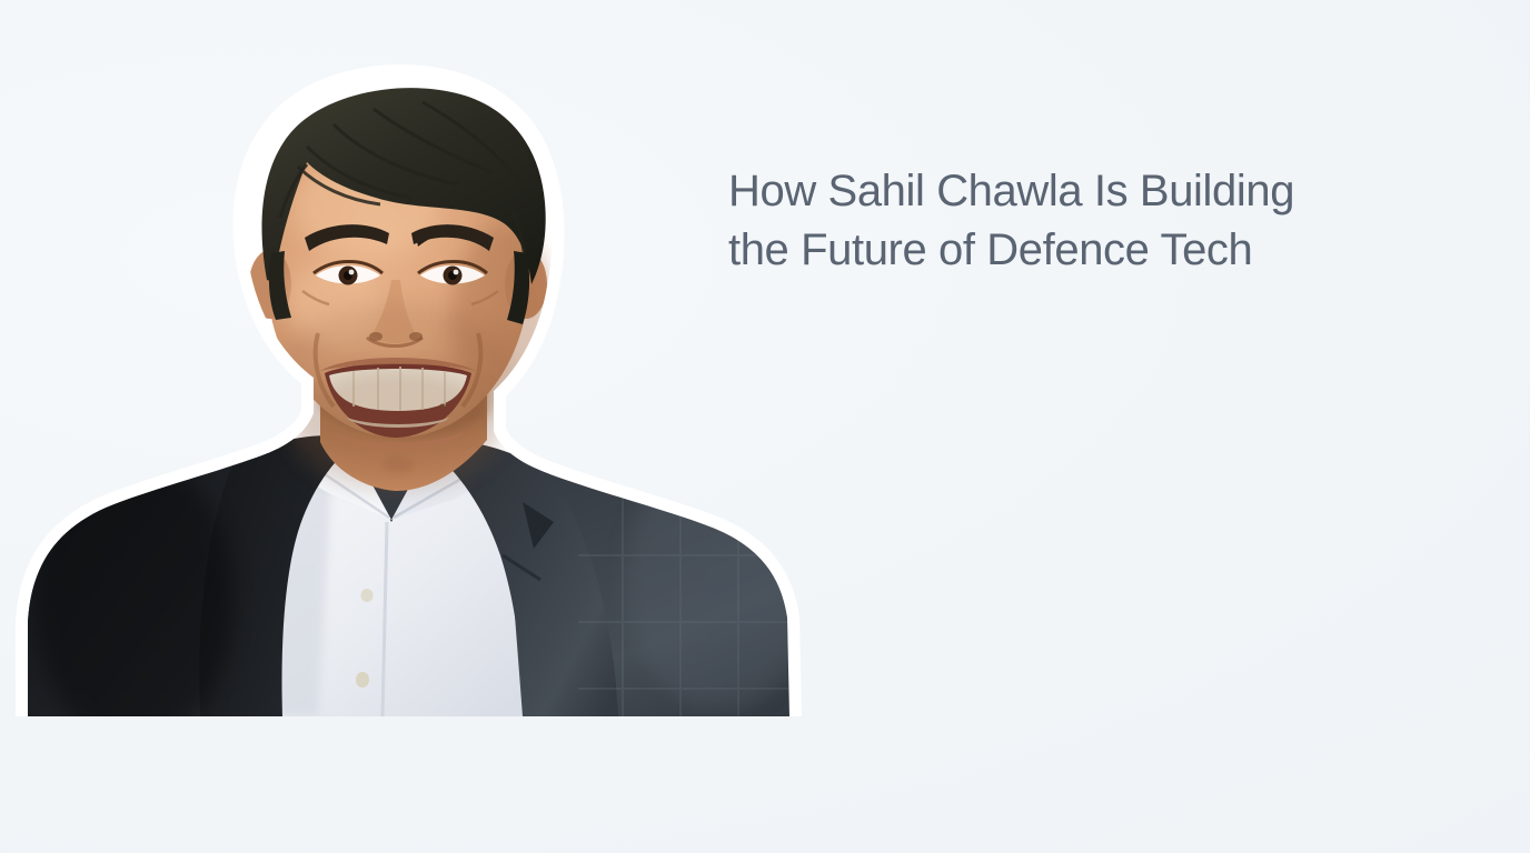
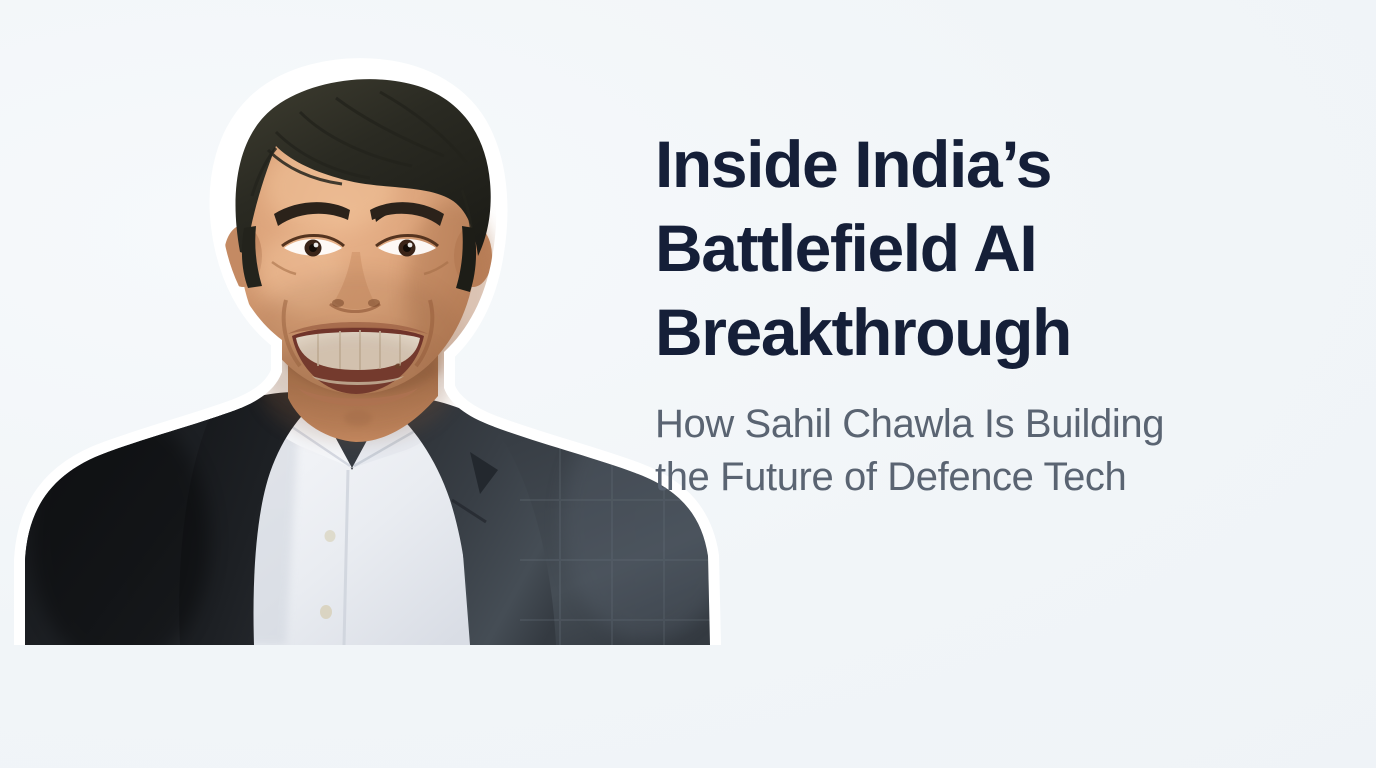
+ Inside India’s
+ Battlefield AI
+ Breakthrough
  How Sahil Chawla Is Building
  the Future of Defence Tech
